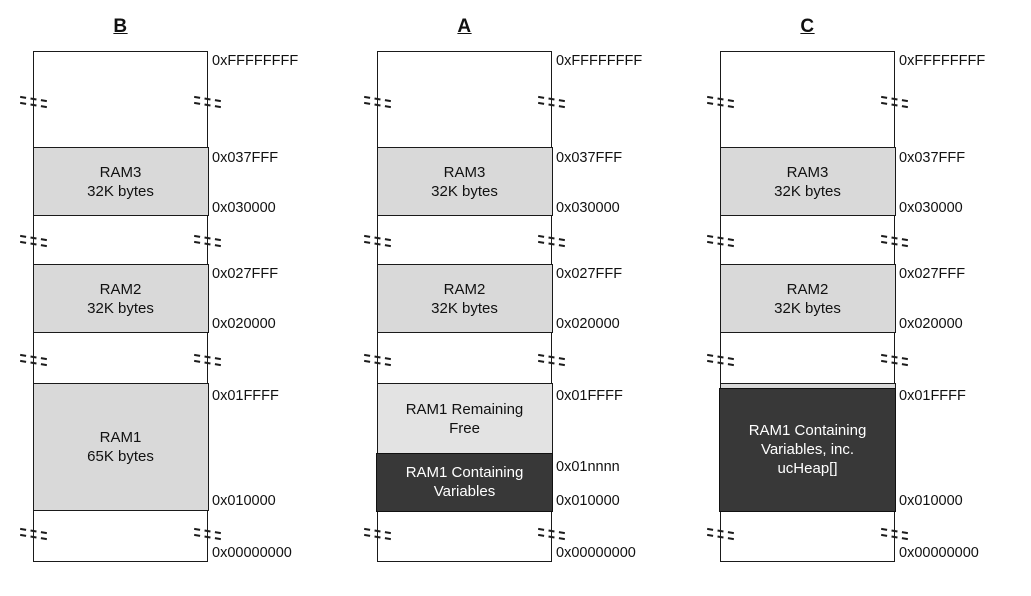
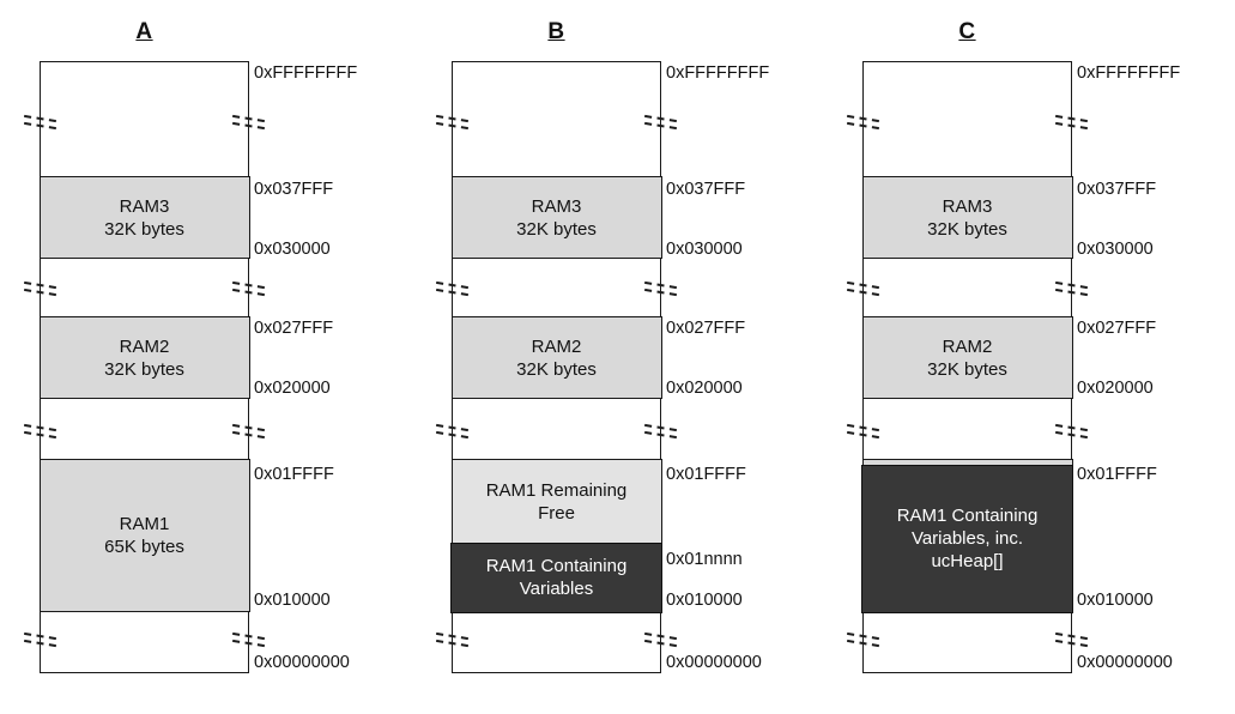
- B
+ A
  RAM3
  32K bytes
  RAM2
  32K bytes
  RAM1
  65K bytes
  0xFFFFFFFF
  0x037FFF
  0x030000
  0x027FFF
  0x020000
  0x01FFFF
  0x010000
  0x00000000
- A
+ B
  RAM3
  32K bytes
  RAM2
  32K bytes
  RAM1 Remaining
  Free
  RAM1 Containing
  Variables
  0xFFFFFFFF
  0x037FFF
  0x030000
  0x027FFF
  0x020000
  0x01FFFF
  0x01nnnn
  0x010000
  0x00000000
  C
  RAM3
  32K bytes
  RAM2
  32K bytes
  RAM1 Containing
  Variables, inc.
  ucHeap[]
  0xFFFFFFFF
  0x037FFF
  0x030000
  0x027FFF
  0x020000
  0x01FFFF
  0x010000
  0x00000000
